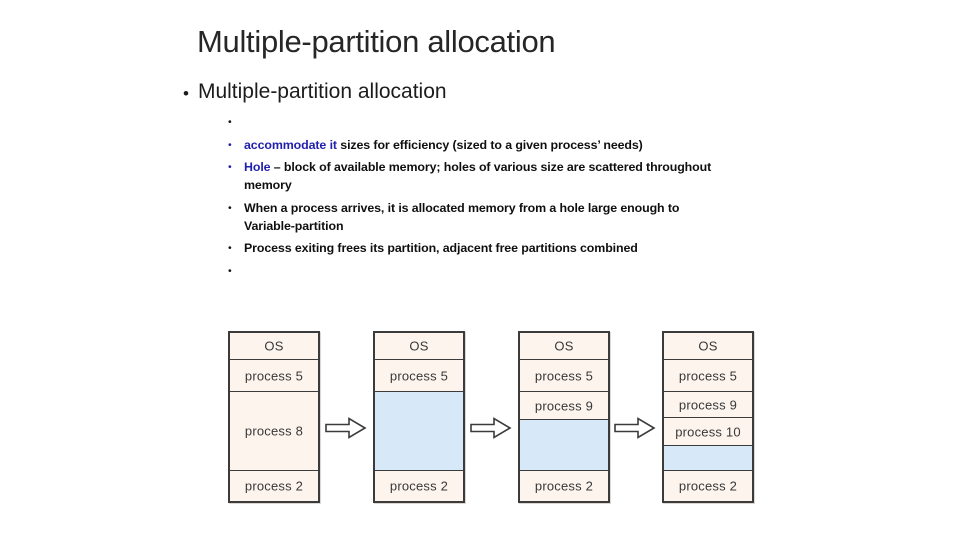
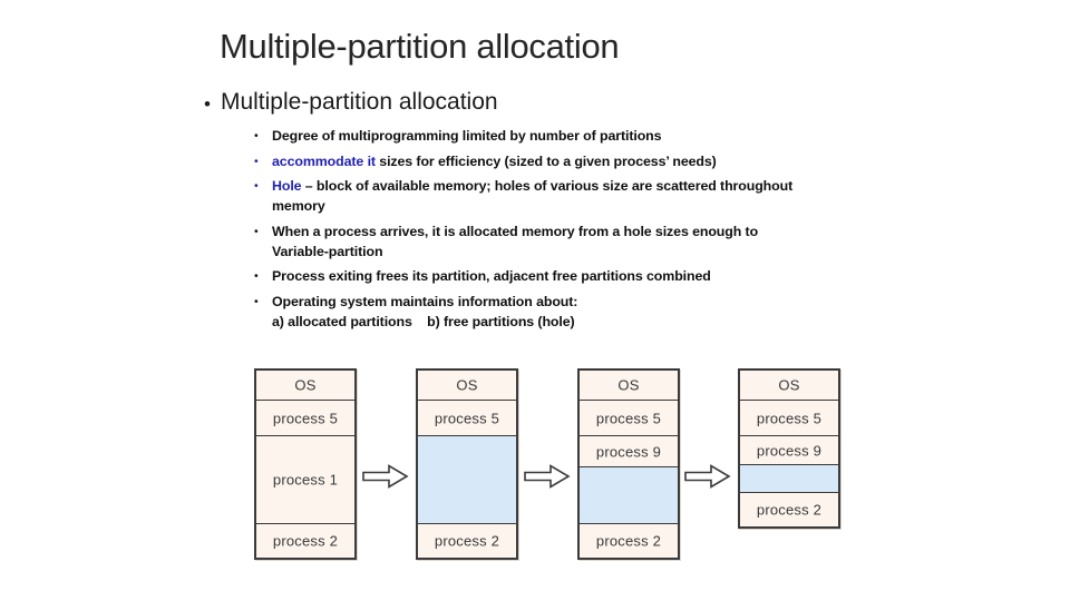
  Multiple-partition allocation
  •
  Multiple-partition allocation
  •
+ Degree of multiprogramming limited by number of partitions
  •
  accommodate it sizes for efficiency (sized to a given process’ needs)
  •
  Hole – block of available memory; holes of various size are scattered throughout
  memory
  •
- When a process arrives, it is allocated memory from a hole large enough to
+ When a process arrives, it is allocated memory from a hole sizes enough to
  Variable-partition
  •
  Process exiting frees its partition, adjacent free partitions combined
  •
+ Operating system maintains information about:
+ a) allocated partitions b) free partitions (hole)
  OS
  process 5
- process 8
+ process 1
  process 2
  OS
  process 5
  process 2
  OS
  process 5
  process 9
  process 2
  OS
  process 5
  process 9
- process 10
  process 2
